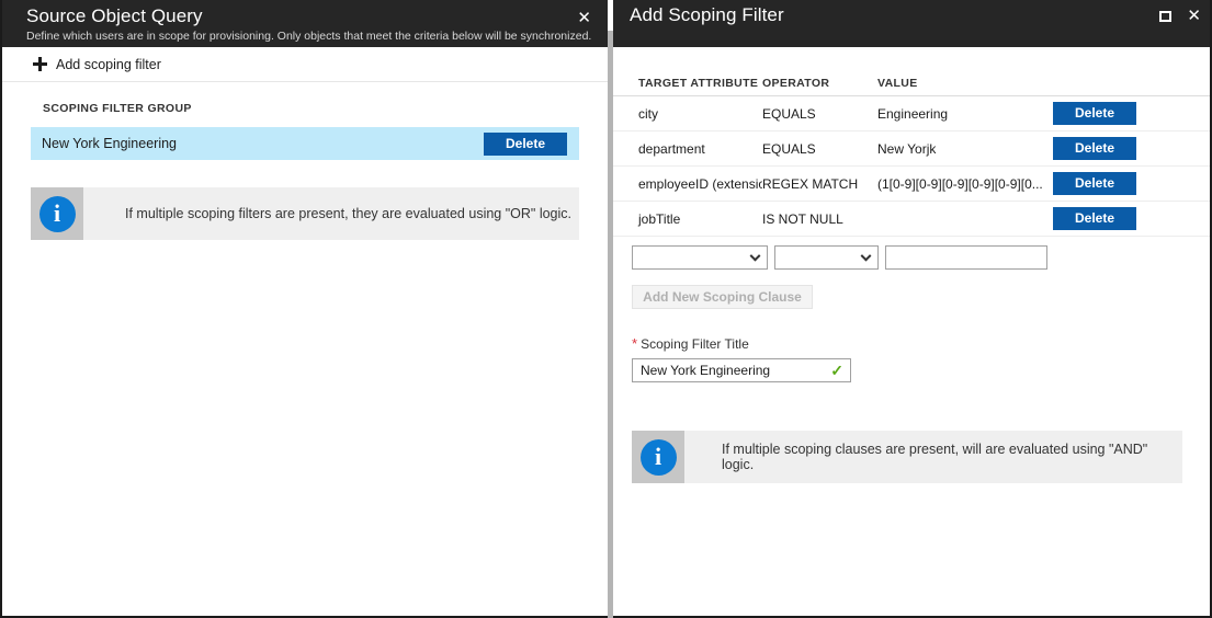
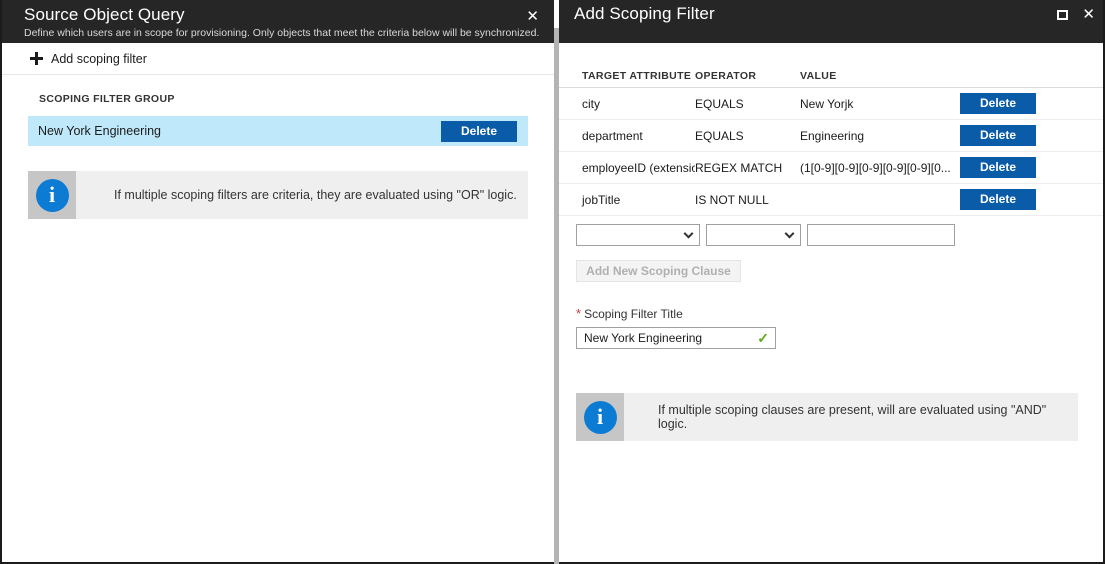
  Source Object Query
  Define which users are in scope for provisioning. Only objects that meet the criteria below will be synchronized.
  ✕
  Add scoping filter
  SCOPING FILTER GROUP
  New York Engineering
  Delete
  i
- If multiple scoping filters are present, they are evaluated using "OR" logic.
+ If multiple scoping filters are criteria, they are evaluated using "OR" logic.
  Add Scoping Filter
  ✕
  TARGET ATTRIBUTE
  OPERATOR
  VALUE
  city
  EQUALS
- Engineering
+ New Yorjk
  Delete
  department
  EQUALS
- New Yorjk
+ Engineering
  Delete
  employeeID (extensio
  REGEX MATCH
  (1[0-9][0-9][0-9][0-9][0-9][0...
  Delete
  jobTitle
  IS NOT NULL
  Delete
  Add New Scoping Clause
  * Scoping Filter Title
  New York Engineering
  ✓
  i
  If multiple scoping clauses are present, will are evaluated using "AND" logic.
